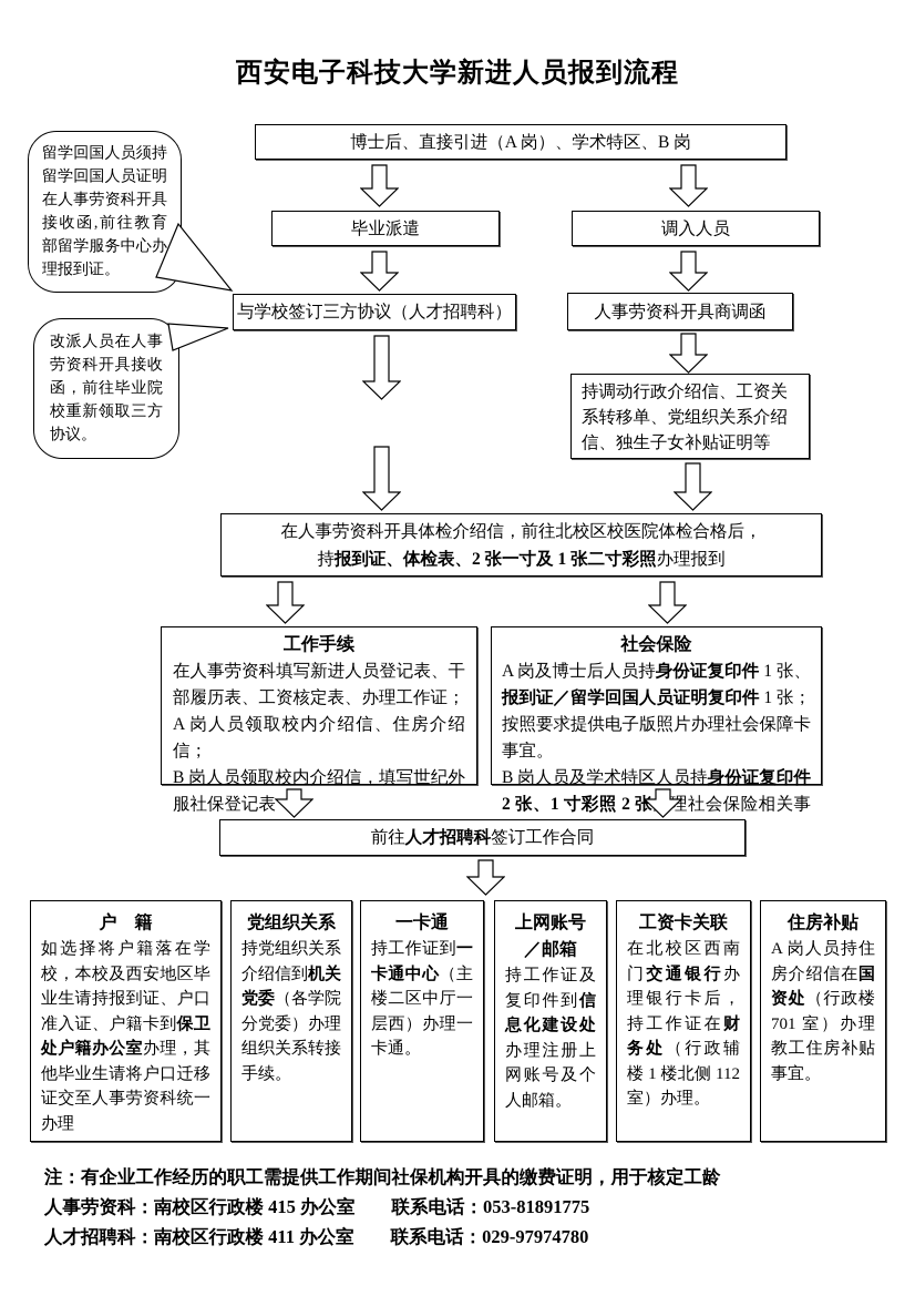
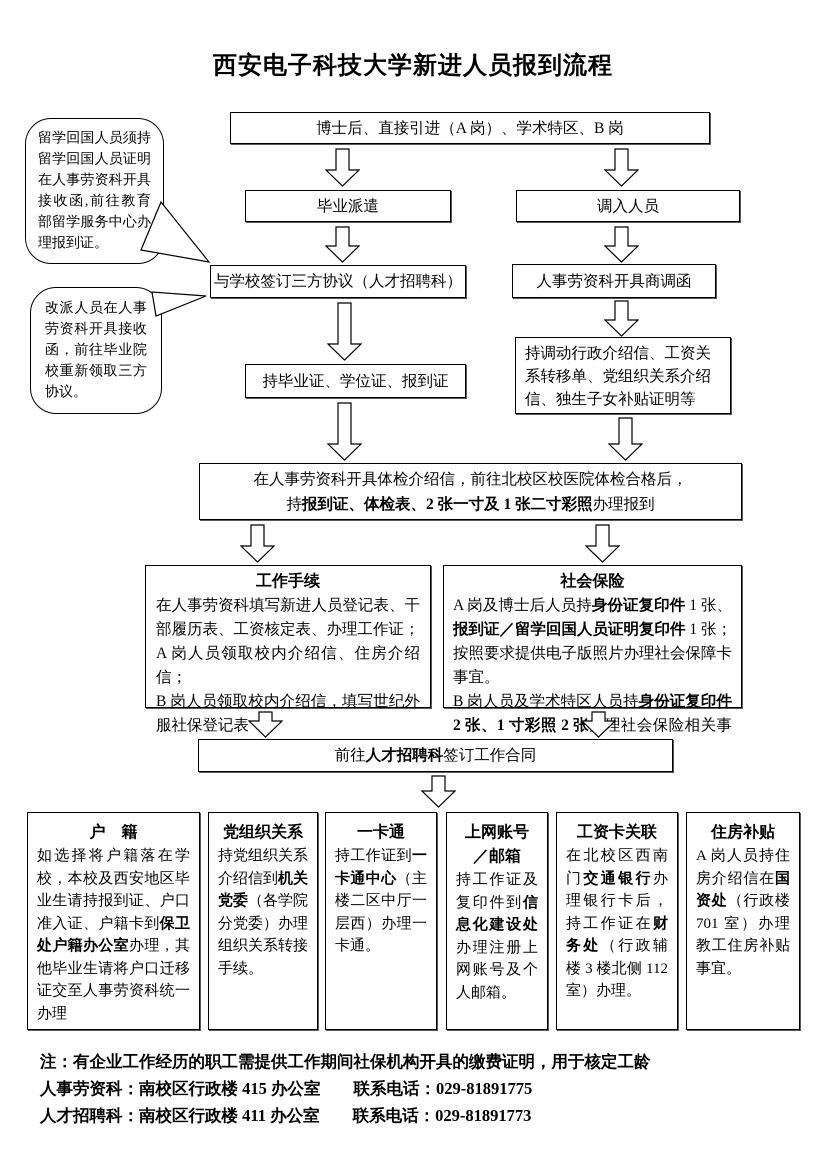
  西安电子科技大学新进人员报到流程
  留学回国人员须持留学回国人员证明在人事劳资科开具接收函,前往教育部留学服务中心办理报到证。
  改派人员在人事劳资科开具接收函，前往毕业院校重新领取三方协议。
  博士后、直接引进（A 岗）、学术特区、B 岗
  毕业派遣
  调入人员
  与学校签订三方协议（人才招聘科）
  人事劳资科开具商调函
+ 持毕业证、学位证、报到证
  持调动行政介绍信、工资关系转移单、党组织关系介绍信、独生子女补贴证明等
  在人事劳资科开具体检介绍信，前往北校区校医院体检合格后，
  持报到证、体检表、2 张一寸及 1 张二寸彩照办理报到
  工作手续
  在人事劳资科填写新进人员登记表、干部履历表、工资核定表、办理工作证；
  A 岗人员领取校内介绍信、住房介绍信；
  B 岗人员领取校内介绍信，填写世纪外服社保登记表
  社会保险
  A 岗及博士后人员持身份证复印件 1 张、报到证／留学回国人员证明复印件 1 张；按照要求提供电子版照片办理社会保障卡事宜。
  B 岗人员及学术特区人员持身份证复印件 2 张、1 寸彩照 2 张 理社会保险相关事
  前往人才招聘科签订工作合同
  户 籍
  如选择将户籍落在学校，本校及西安地区毕业生请持报到证、户口准入证、户籍卡到保卫处户籍办公室办理，其他毕业生请将户口迁移证交至人事劳资科统一办理
  党组织关系
  持党组织关系介绍信到机关党委（各学院分党委）办理组织关系转接手续。
  一卡通
  持工作证到一卡通中心（主楼二区中厅一层西）办理一卡通。
  上网账号
  ／邮箱
  持工作证及复印件到信息化建设处办理注册上网账号及个人邮箱。
  工资卡关联
- 在北校区西南门交通银行办理银行卡后，持工作证在财务处（行政辅楼 1 楼北侧 112 室）办理。
+ 在北校区西南门交通银行办理银行卡后，持工作证在财务处（行政辅楼 3 楼北侧 112 室）办理。
  住房补贴
  A 岗人员持住房介绍信在国资处（行政楼 701 室）办理教工住房补贴事宜。
  注：有企业工作经历的职工需提供工作期间社保机构开具的缴费证明，用于核定工龄
- 人事劳资科：南校区行政楼 415 办公室 联系电话：053-81891775
+ 人事劳资科：南校区行政楼 415 办公室 联系电话：029-81891775
- 人才招聘科：南校区行政楼 411 办公室 联系电话：029-97974780
+ 人才招聘科：南校区行政楼 411 办公室 联系电话：029-81891773
